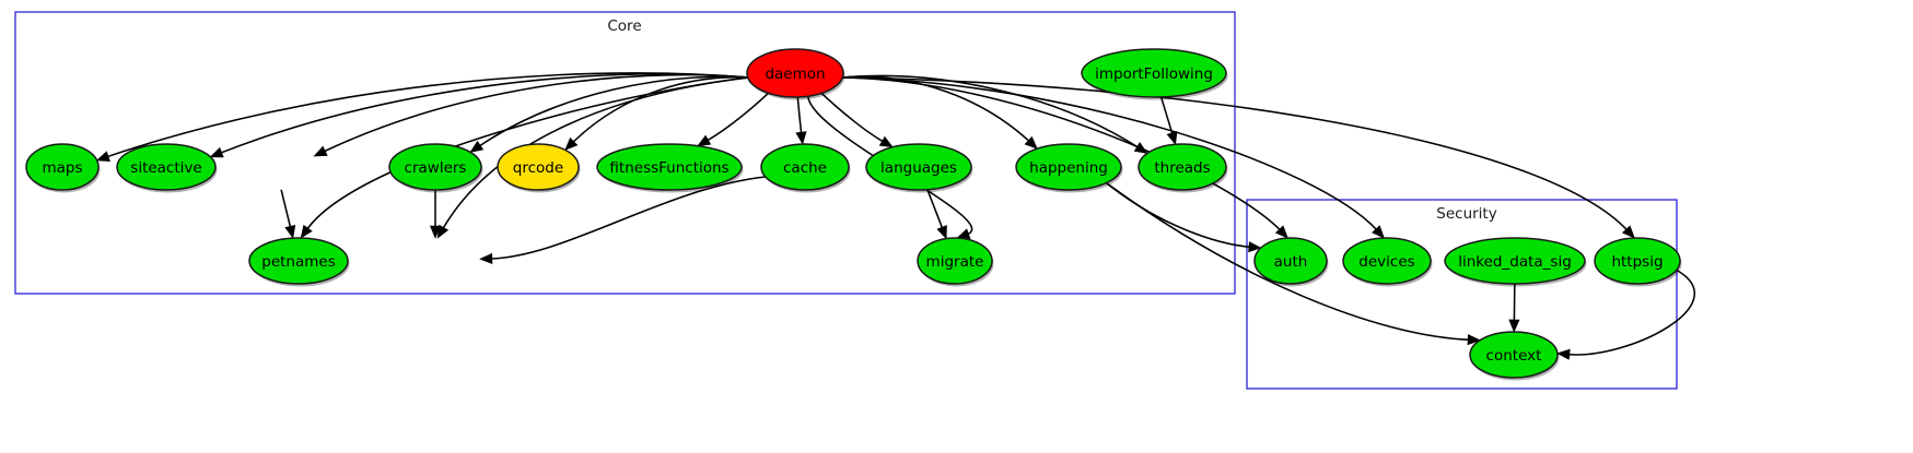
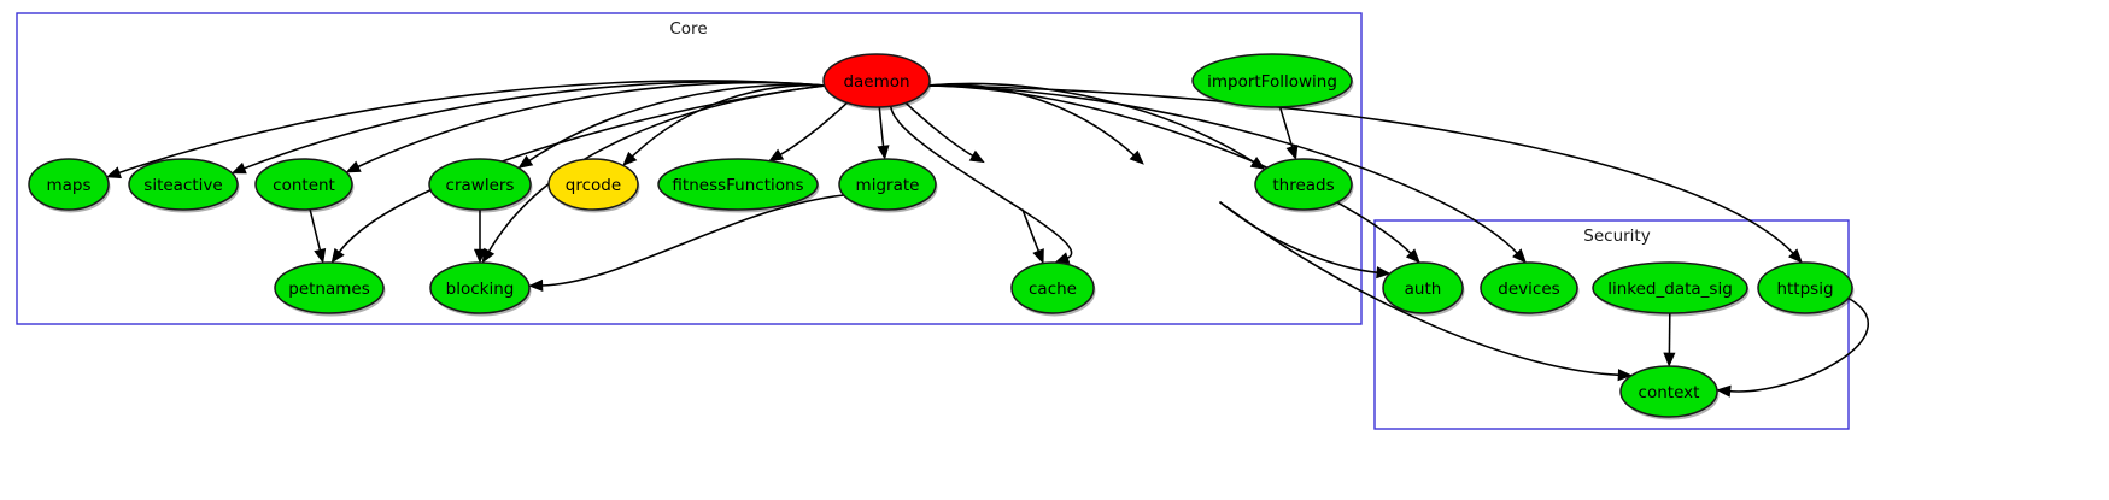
  Core
  Security
  daemon
  importFollowing
  maps
  siteactive
+ content
  crawlers
  qrcode
  fitnessFunctions
- cache
+ migrate
- languages
- happening
  threads
  petnames
+ blocking
- migrate
+ cache
  auth
  devices
  linked_data_sig
  httpsig
  context
